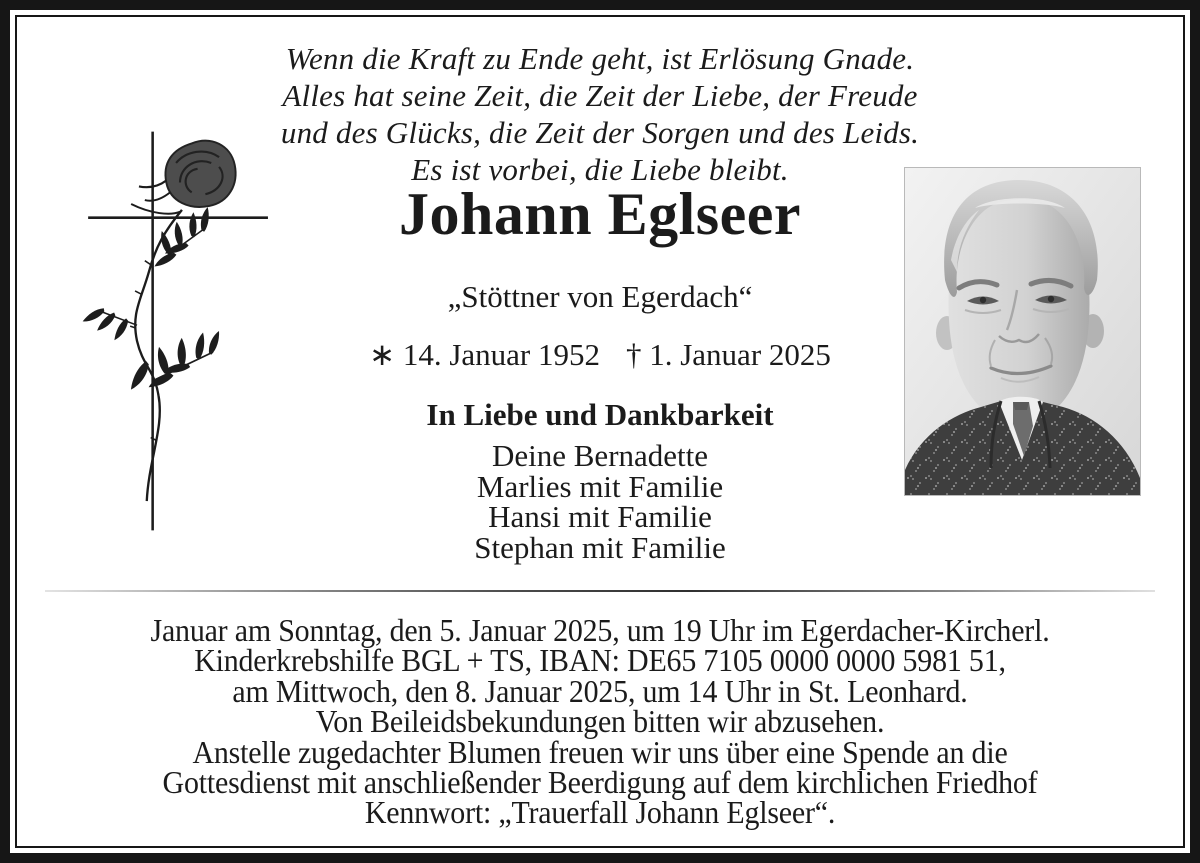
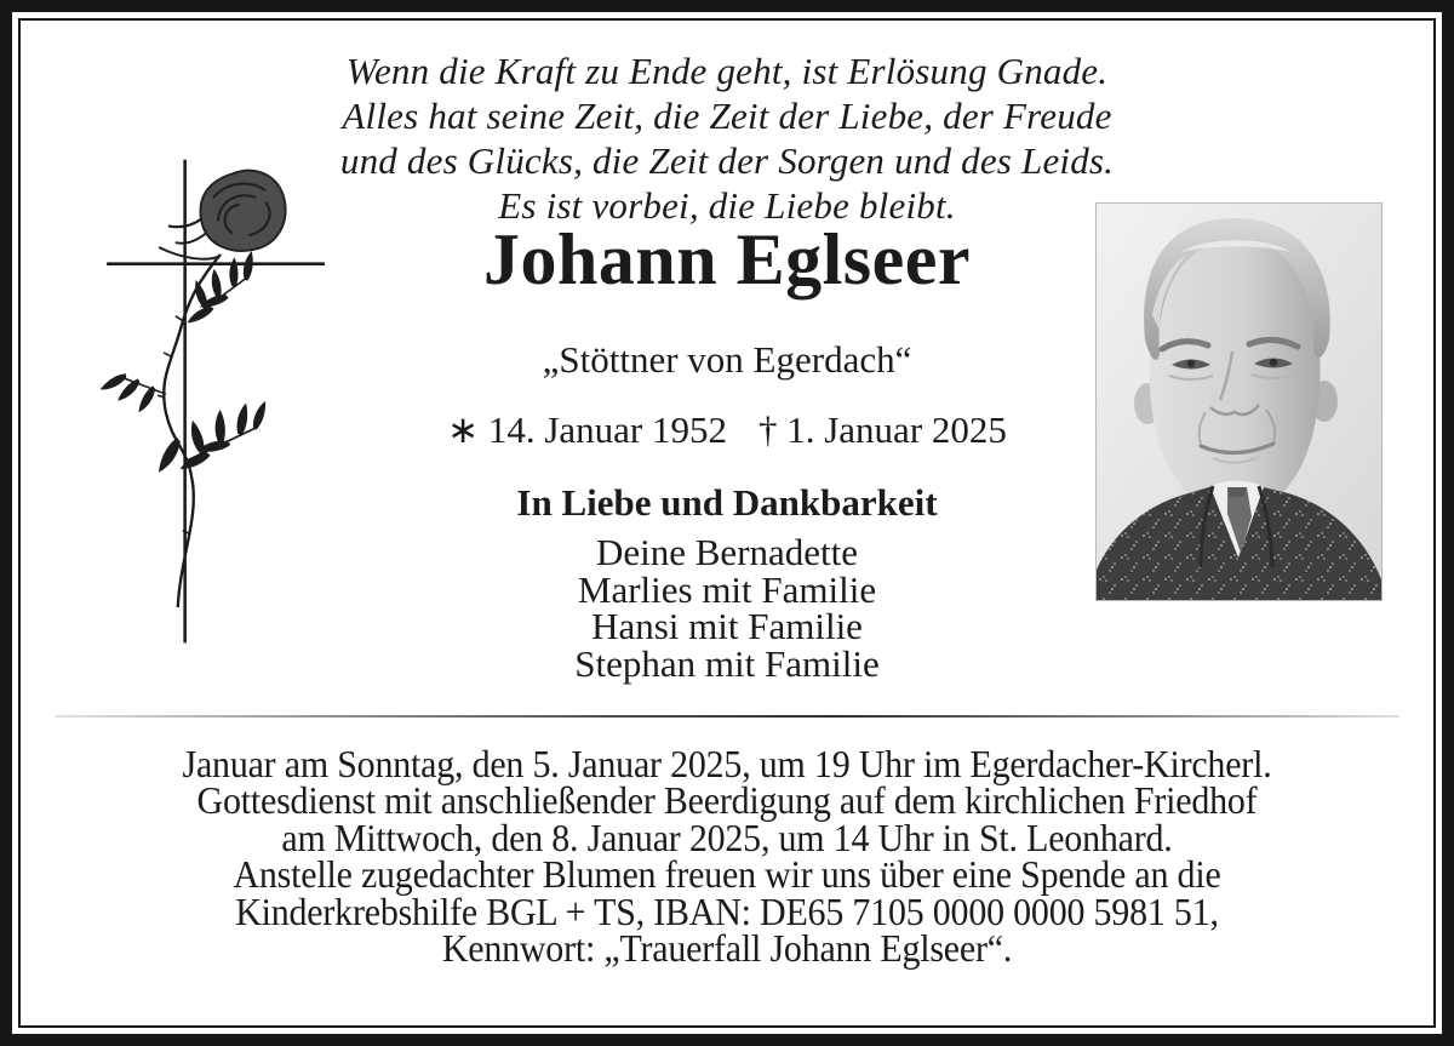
  Wenn die Kraft zu Ende geht, ist Erlösung Gnade.
  Alles hat seine Zeit, die Zeit der Liebe, der Freude
  und des Glücks, die Zeit der Sorgen und des Leids.
  Es ist vorbei, die Liebe bleibt.
  Johann Eglseer
  „Stöttner von Egerdach“
  ∗ 14. Januar 1952 † 1. Januar 2025
  In Liebe und Dankbarkeit
  Deine Bernadette
  Marlies mit Familie
  Hansi mit Familie
  Stephan mit Familie
  Januar am Sonntag, den 5. Januar 2025, um 19 Uhr im Egerdacher-Kircherl.
- Kinderkrebshilfe BGL + TS, IBAN: DE65 7105 0000 0000 5981 51,
+ Gottesdienst mit anschließender Beerdigung auf dem kirchlichen Friedhof
  am Mittwoch, den 8. Januar 2025, um 14 Uhr in St. Leonhard.
- Von Beileidsbekundungen bitten wir abzusehen.
  Anstelle zugedachter Blumen freuen wir uns über eine Spende an die
- Gottesdienst mit anschließender Beerdigung auf dem kirchlichen Friedhof
+ Kinderkrebshilfe BGL + TS, IBAN: DE65 7105 0000 0000 5981 51,
  Kennwort: „Trauerfall Johann Eglseer“.
